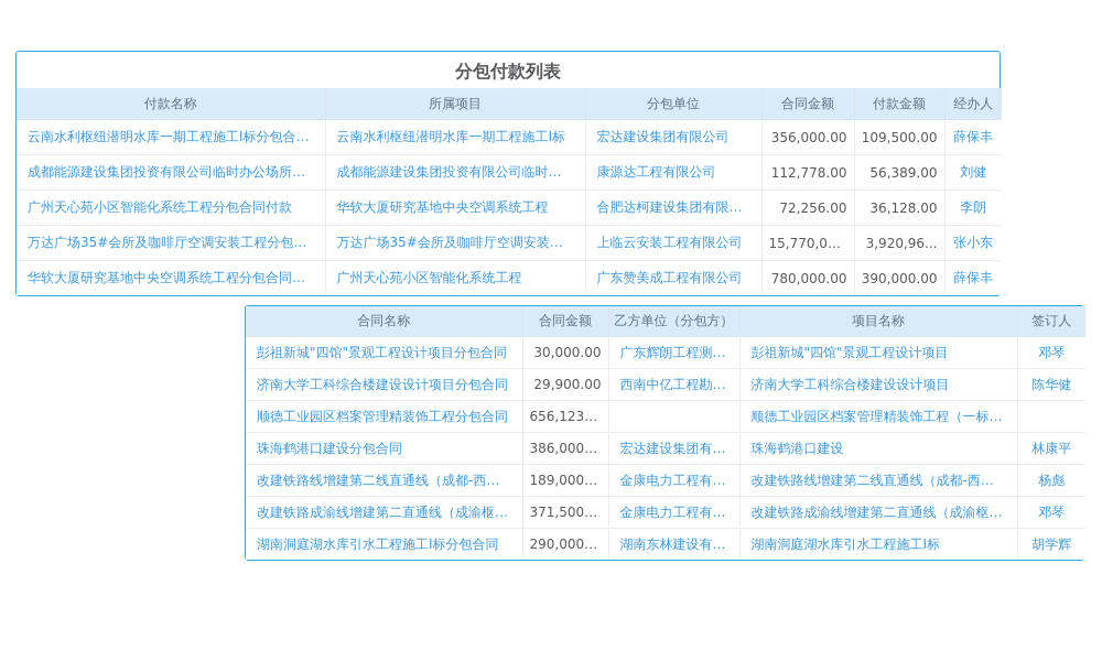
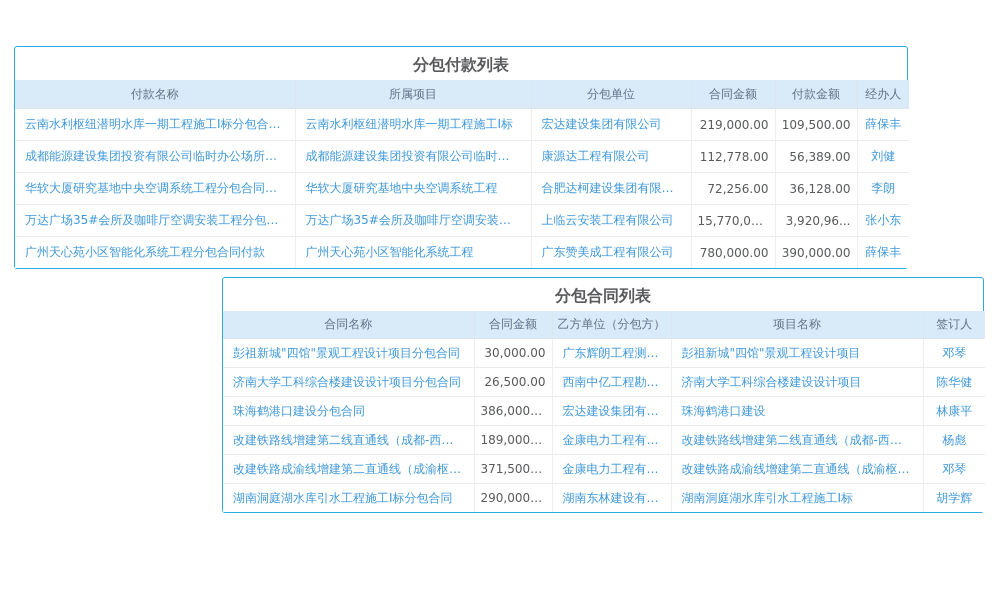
  分包付款列表
  付款名称	所属项目	分包单位	合同金额	付款金额	经办人
- 云南水利枢纽潜明水库一期工程施工I标分包合同付	云南水利枢纽潜明水库一期工程施工I标	宏达建设集团有限公司	356,000.00	109,500.00	薛保丰
+ 云南水利枢纽潜明水库一期工程施工I标分包合同付	云南水利枢纽潜明水库一期工程施工I标	宏达建设集团有限公司	219,000.00	109,500.00	薛保丰
  成都能源建设集团投资有限公司临时办公场所装修	成都能源建设集团投资有限公司临时办公场	康源达工程有限公司	112,778.00	56,389.00	刘健
- 广州天心苑小区智能化系统工程分包合同付款	华软大厦研究基地中央空调系统工程	合肥达柯建设集团有限公司	72,256.00	36,128.00	李朗
+ 华软大厦研究基地中央空调系统工程分包合同付款	华软大厦研究基地中央空调系统工程	合肥达柯建设集团有限公司	72,256.00	36,128.00	李朗
  万达广场35#会所及咖啡厅空调安装工程分包合同	万达广场35#会所及咖啡厅空调安装工程	上临云安装工程有限公司	15,770,00...	3,920,96...	张小东
- 华软大厦研究基地中央空调系统工程分包合同付款	广州天心苑小区智能化系统工程	广东赞美成工程有限公司	780,000.00	390,000.00	薛保丰
+ 广州天心苑小区智能化系统工程分包合同付款	广州天心苑小区智能化系统工程	广东赞美成工程有限公司	780,000.00	390,000.00	薛保丰
+ 分包合同列表
  合同名称	合同金额	乙方单位（分包方）	项目名称	签订人
  彭祖新城"四馆"景观工程设计项目分包合同	30,000.00	广东辉朗工程测绘公	彭祖新城"四馆"景观工程设计项目	邓琴
- 济南大学工科综合楼建设设计项目分包合同	29,900.00	西南中亿工程勘察公	济南大学工科综合楼建设设计项目	陈华健
+ 济南大学工科综合楼建设设计项目分包合同	26,500.00	西南中亿工程勘察公	济南大学工科综合楼建设设计项目	陈华健
- 顺德工业园区档案管理精装饰工程分包合同	656,123.00		顺德工业园区档案管理精装饰工程（一标段）
  珠海鹤港口建设分包合同	386,000.00	宏达建设集团有限公	珠海鹤港口建设	林康平
  改建铁路线增建第二线直通线（成都-西安）电	189,000.00	金康电力工程有限公	改建铁路线增建第二线直通线（成都-西安）电	杨彪
  改建铁路成渝线增建第二直通线（成渝枢纽）	371,500.00	金康电力工程有限公	改建铁路成渝线增建第二直通线（成渝枢纽）	邓琴
  湖南洞庭湖水库引水工程施工I标分包合同	290,000.00	湖南东林建设有限公	湖南洞庭湖水库引水工程施工I标	胡学辉
